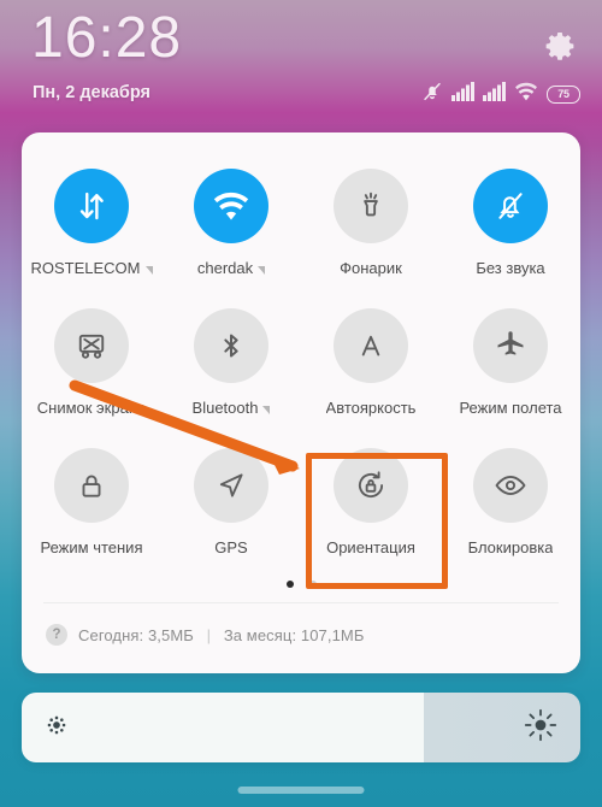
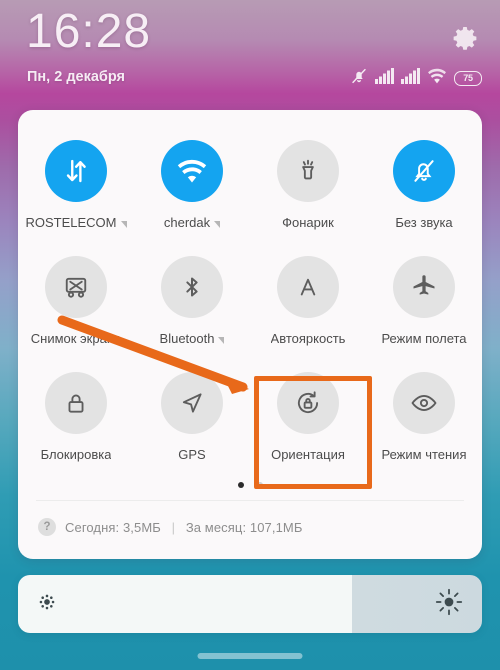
  16:28
  Пн, 2 декабря
  75
  ROSTELECOM
  cherdak
  Фонарик
  Без звука
  Снимок экр
  Bluetooth
  Автояркость
  Режим полета
- Режим чтения
+ Блокировка
  GPS
  Ориентация
- Блокировка
+ Режим чтения
  ?
  Сегодня: 3,5МБ | За месяц: 107,1МБ
